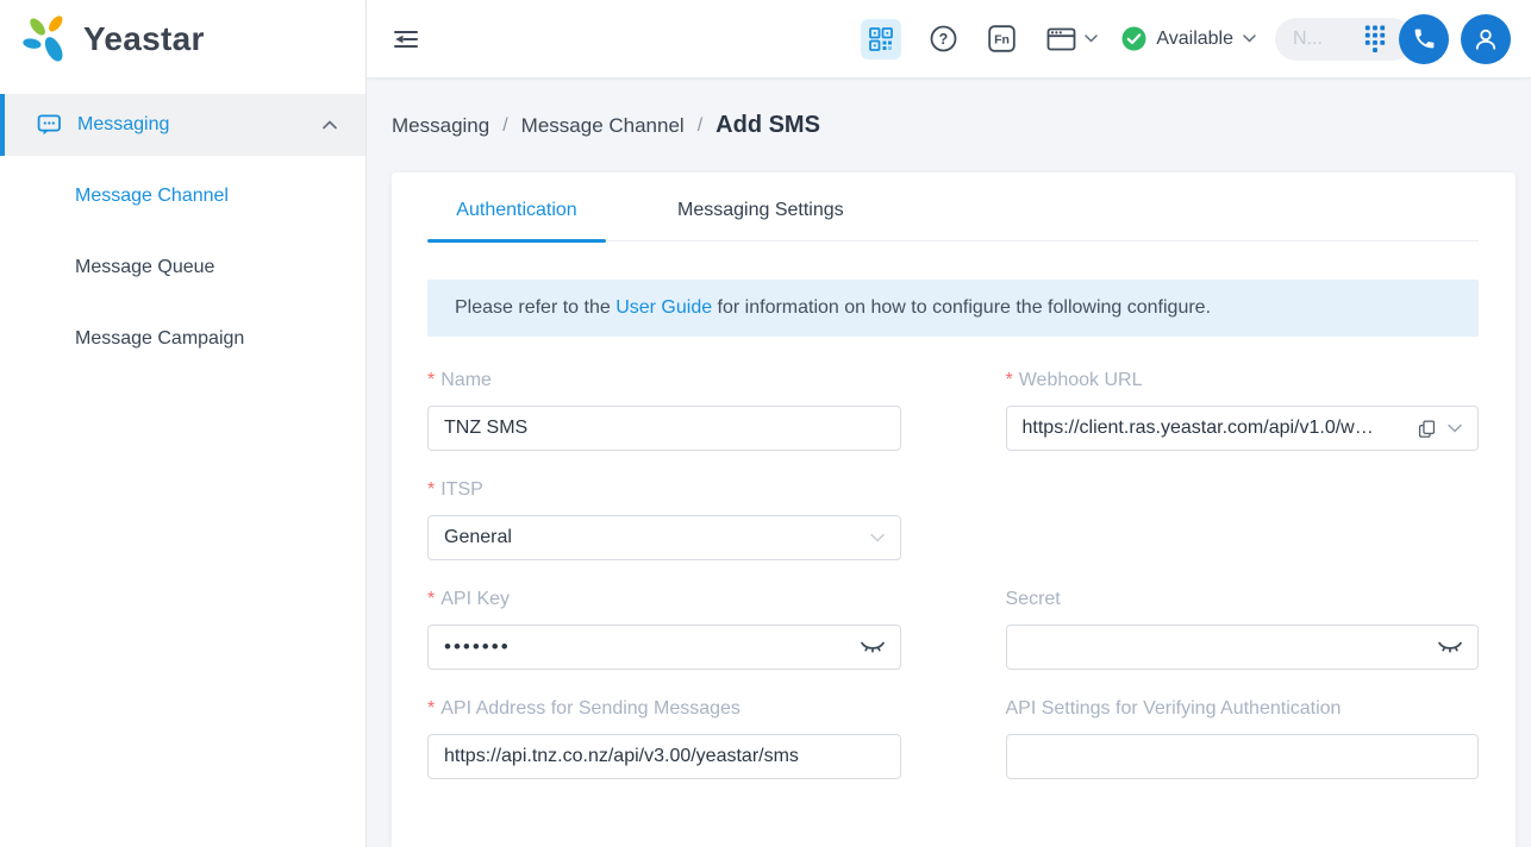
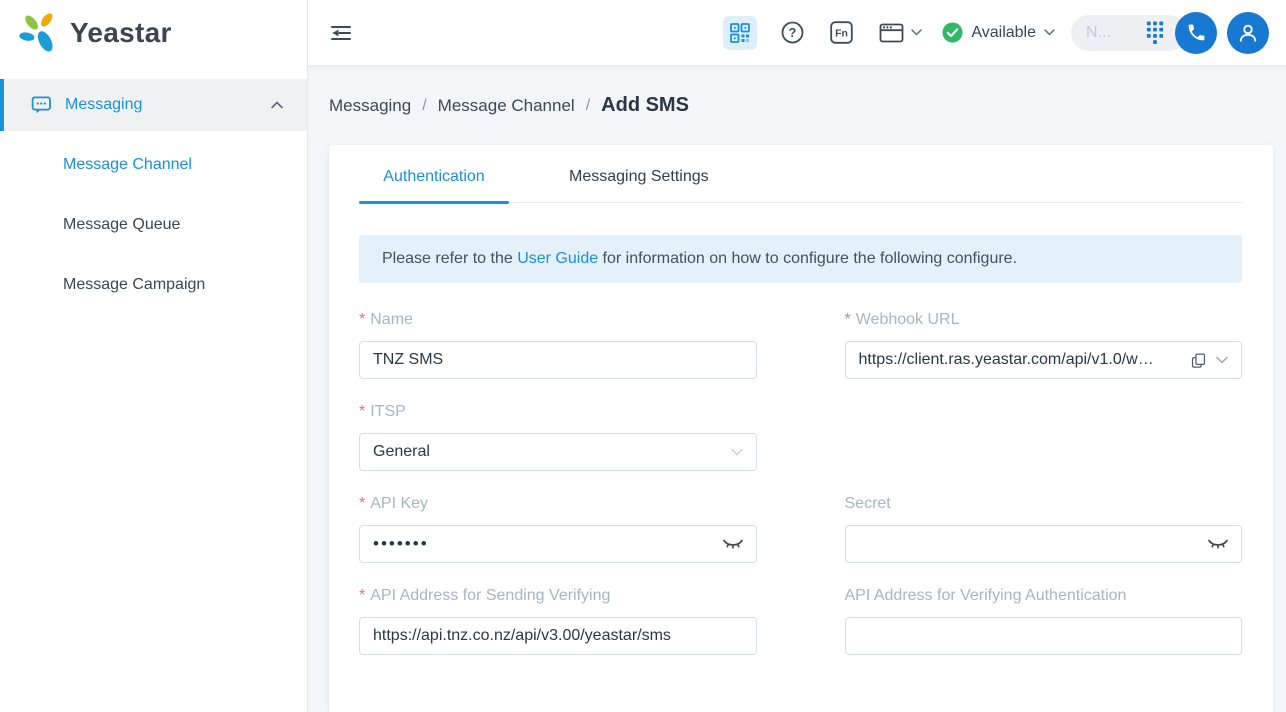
  Yeastar
  Messaging
  Message Channel
  Message Queue
  Message Campaign
  ?
  Fn
  Available
  N...
  Messaging
  /
  Message Channel
  /
  Add SMS
  Authentication
  Messaging Settings
  Please refer to the User Guide for information on how to configure the following configure.
  *
  Name
  TNZ SMS
  *
  Webhook URL
  https://client.ras.yeastar.com/api/v1.0/w…
  *
  ITSP
  General
  *
  API Key
  •••••••
  Secret
  *
- API Address for Sending Messages
+ API Address for Sending Verifying
  https://api.tnz.co.nz/api/v3.00/yeastar/sms
- API Settings for Verifying Authentication
+ API Address for Verifying Authentication
